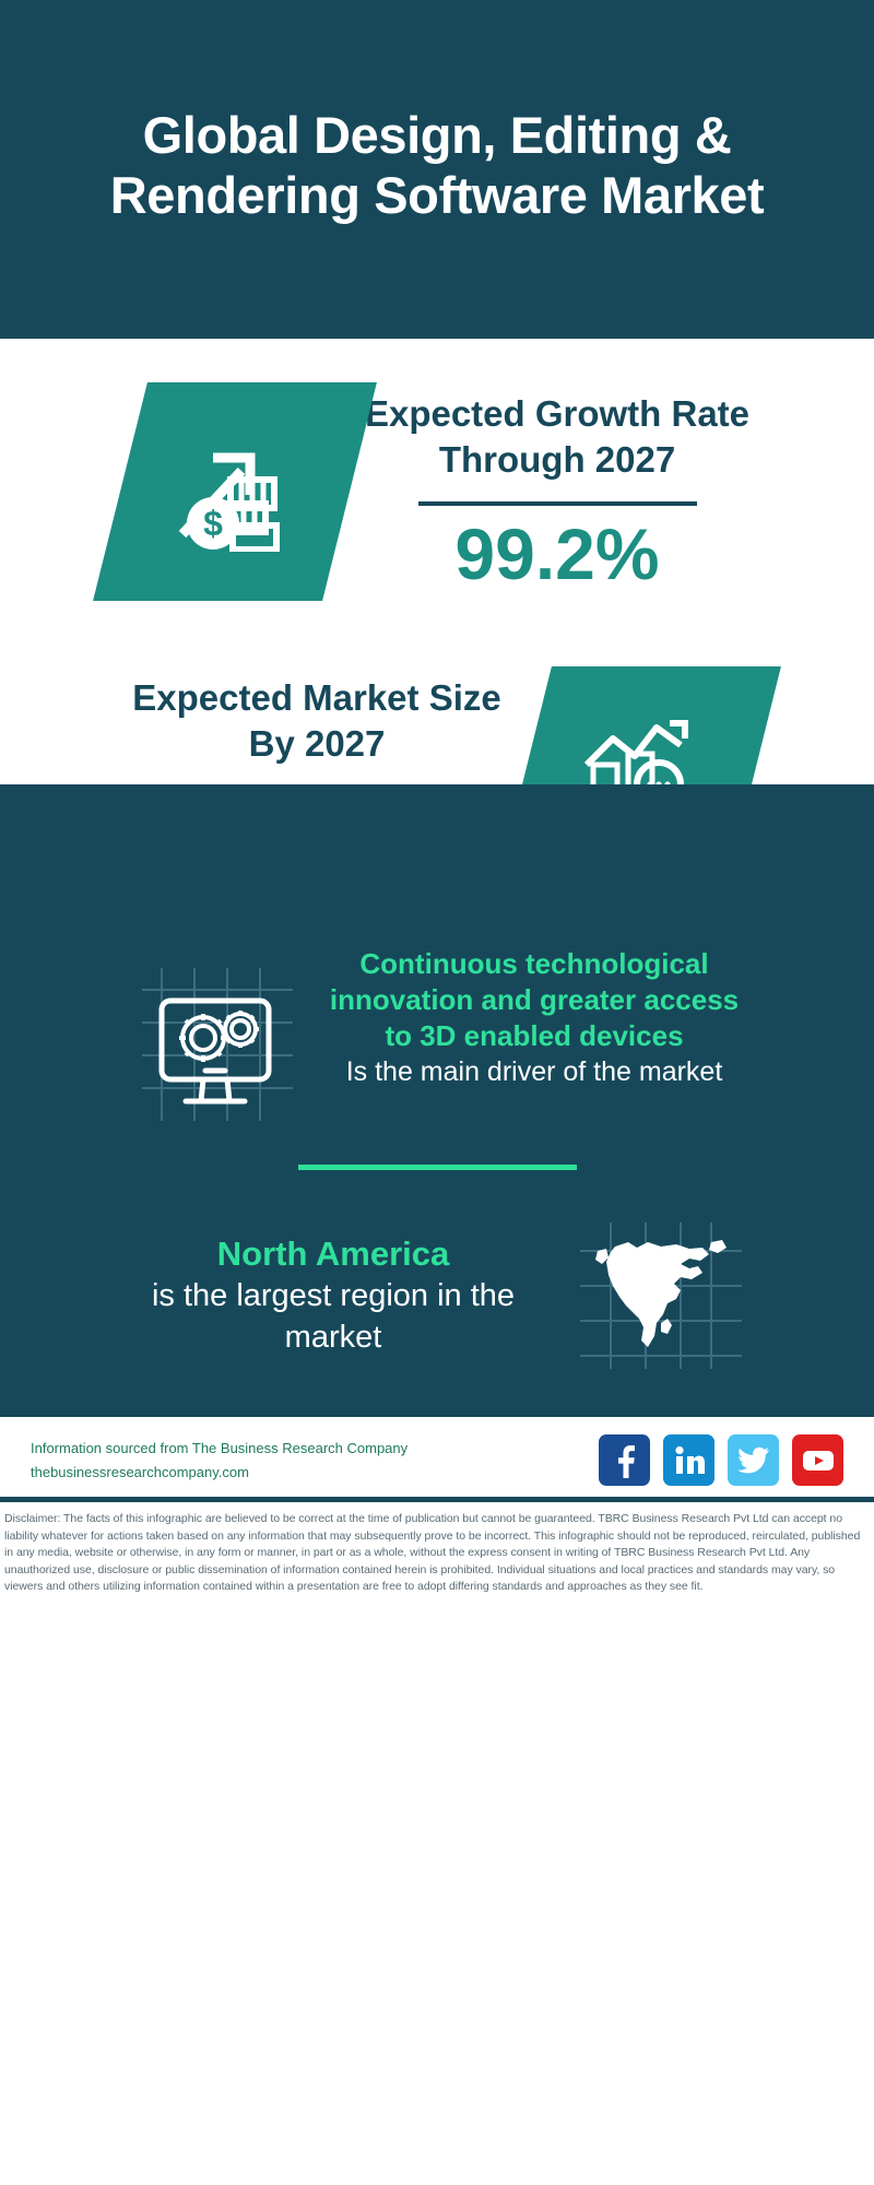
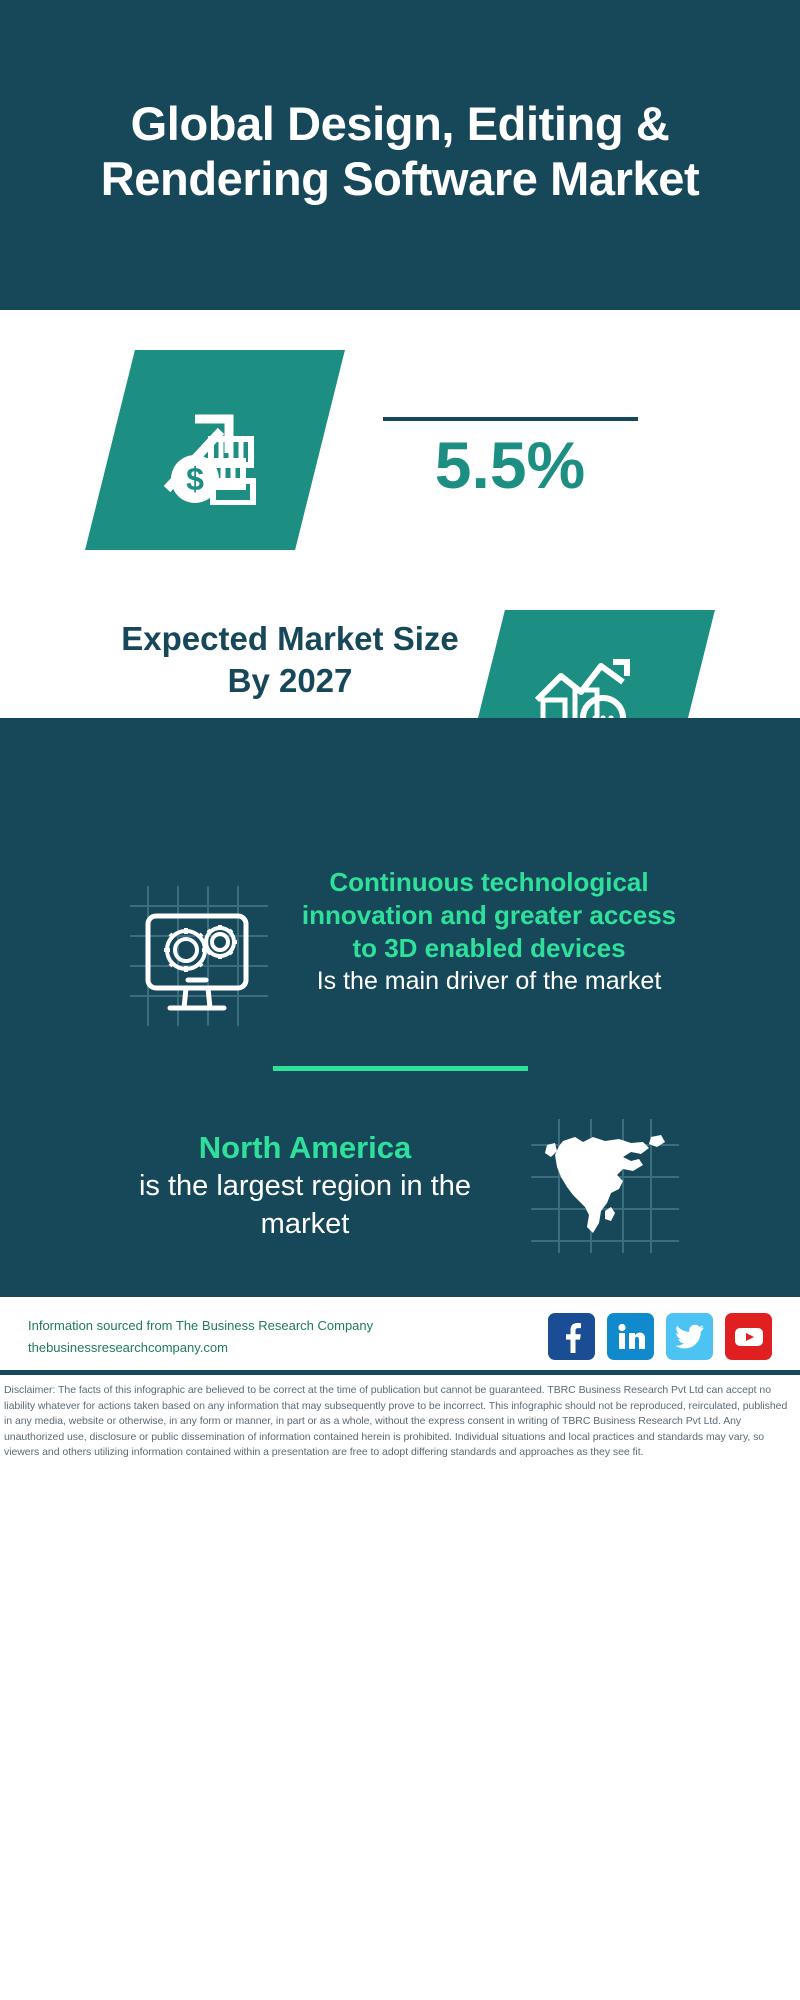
  Global Design, Editing & Rendering Software Market
- Expected Growth Rate Through 2027
- 99.2%
+ 5.5%
  Expected Market Size By 2027
  Continuous technological innovation and greater access to 3D enabled devices
  Is the main driver of the market
  North America
  is the largest region in the market
  Information sourced from The Business Research Company
  thebusinessresearchcompany.com
  Disclaimer: The facts of this infographic are believed to be correct at the time of publication but cannot be guaranteed. TBRC Business Research Pvt Ltd can accept no liability whatever for actions taken based on any information that may subsequently prove to be incorrect. This infographic should not be reproduced, reirculated, published in any media, website or otherwise, in any form or manner, in part or as a whole, without the express consent in writing of TBRC Business Research Pvt Ltd. Any unauthorized use, disclosure or public dissemination of information contained herein is prohibited. Individual situations and local practices and standards may vary, so viewers and others utilizing information contained within a presentation are free to adopt differing standards and approaches as they see fit.
